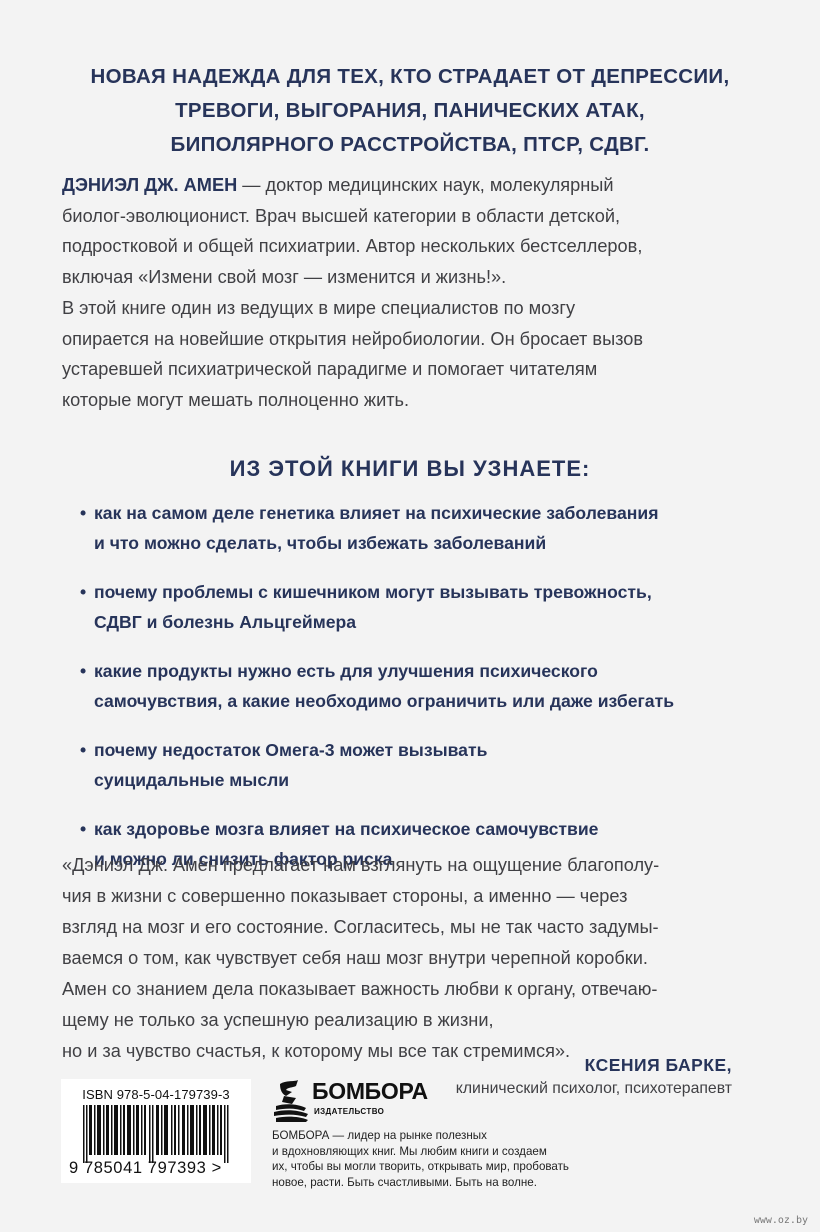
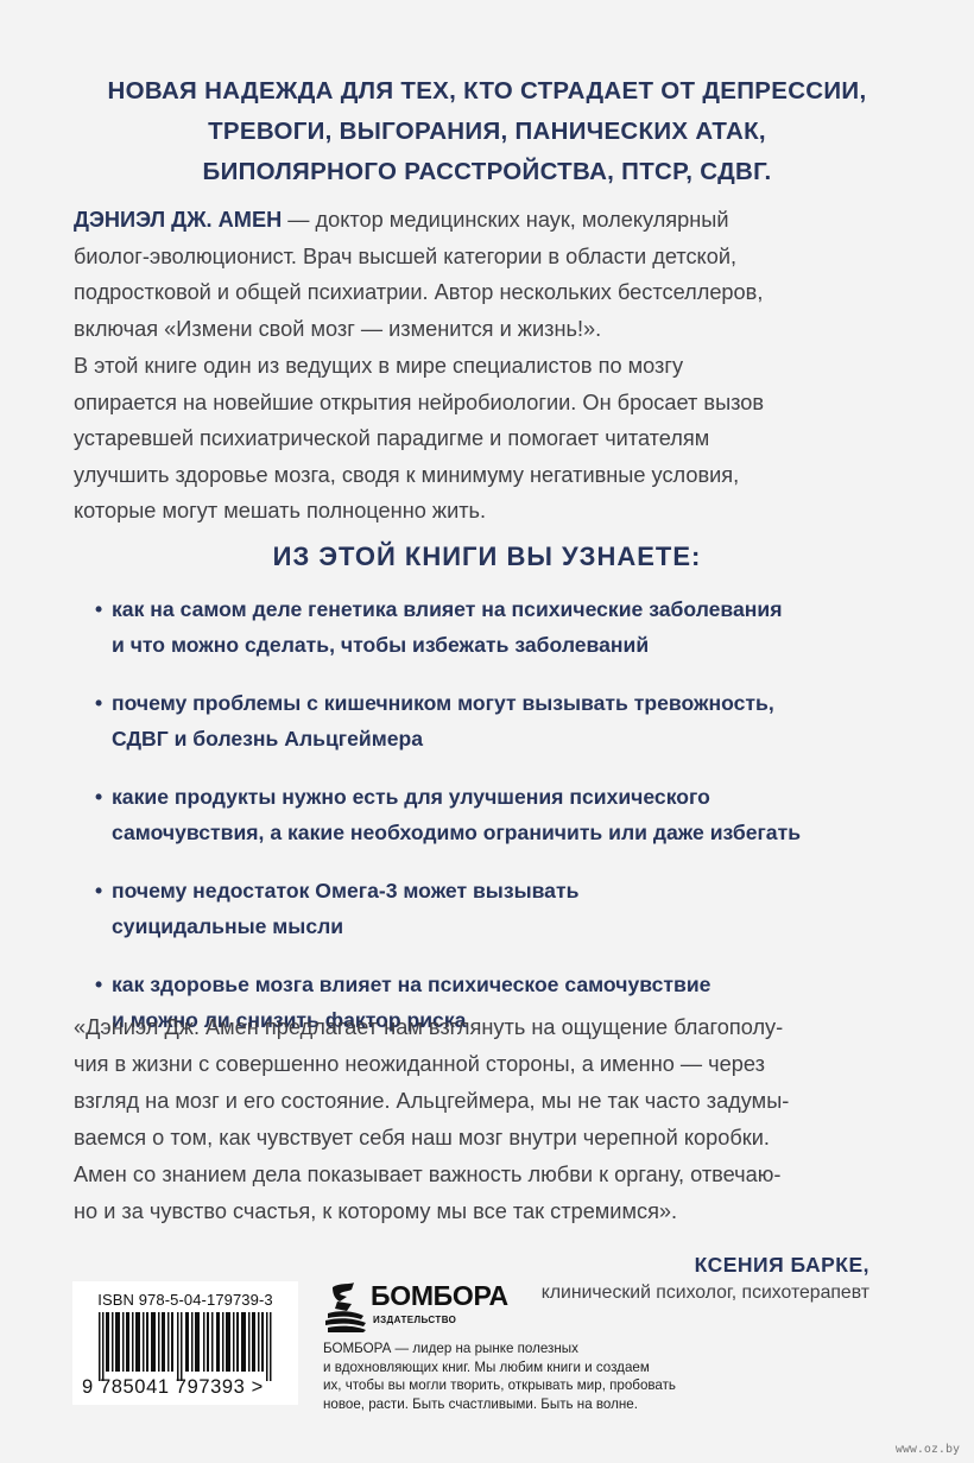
  НОВАЯ НАДЕЖДА ДЛЯ ТЕХ, КТО СТРАДАЕТ ОТ ДЕПРЕССИИ,
  ТРЕВОГИ, ВЫГОРАНИЯ, ПАНИЧЕСКИХ АТАК,
  БИПОЛЯРНОГО РАССТРОЙСТВА, ПТСР, СДВГ.
  ДЭНИЭЛ ДЖ. АМЕН — доктор медицинских наук, молекулярный
  биолог-эволюционист. Врач высшей категории в области детской,
  подростковой и общей психиатрии. Автор нескольких бестселлеров,
  включая «Измени свой мозг — изменится и жизнь!».
  В этой книге один из ведущих в мире специалистов по мозгу
  опирается на новейшие открытия нейробиологии. Он бросает вызов
  устаревшей психиатрической парадигме и помогает читателям
+ улучшить здоровье мозга, сводя к минимуму негативные условия,
  которые могут мешать полноценно жить.
  ИЗ ЭТОЙ КНИГИ ВЫ УЗНАЕТЕ:
  •
  как на самом деле генетика влияет на психические заболевания
  и что можно сделать, чтобы избежать заболеваний
  •
  почему проблемы с кишечником могут вызывать тревожность,
  СДВГ и болезнь Альцгеймера
  •
  какие продукты нужно есть для улучшения психического
  самочувствия, а какие необходимо ограничить или даже избегать
  •
  почему недостаток Омега-3 может вызывать
  суицидальные мысли
  •
  как здоровье мозга влияет на психическое самочувствие
  и можно ли снизить фактор риска
  «Дэниэл Дж. Амен предлагает нам взглянуть на ощущение благополу-
- чия в жизни с совершенно показывает стороны, а именно — через
+ чия в жизни с совершенно неожиданной стороны, а именно — через
- взгляд на мозг и его состояние. Согласитесь, мы не так часто задумы-
+ взгляд на мозг и его состояние. Альцгеймера, мы не так часто задумы-
  ваемся о том, как чувствует себя наш мозг внутри черепной коробки.
  Амен со знанием дела показывает важность любви к органу, отвечаю-
- щему не только за успешную реализацию в жизни,
  но и за чувство счастья, к которому мы все так стремимся».
  КСЕНИЯ БАРКЕ,
  клинический психолог, психотерапевт
  ISBN 978-5-04-179739-3
  9 785041 797393 >
  БОМБОРА
  ИЗДАТЕЛЬСТВО
  БОМБОРА — лидер на рынке полезных
  и вдохновляющих книг. Мы любим книги и создаем
  их, чтобы вы могли творить, открывать мир, пробовать
  новое, расти. Быть счастливыми. Быть на волне.
  www.oz.by
